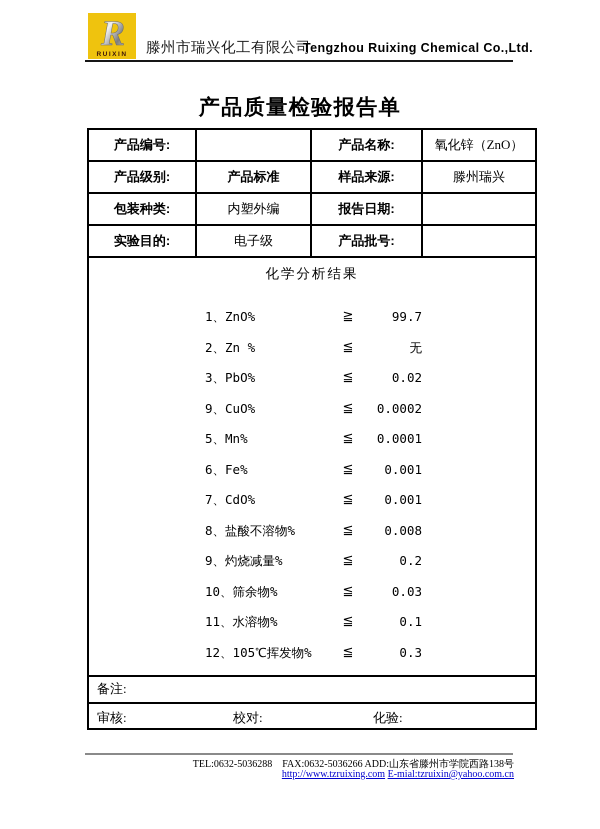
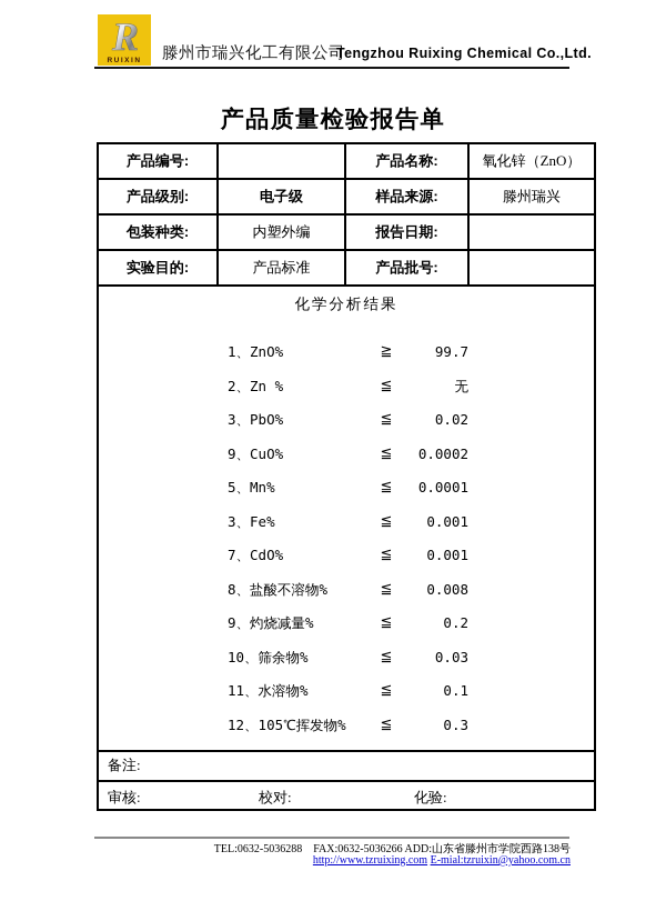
  R
  滕州市瑞兴化工有限公司
  Tengzhou Ruixing Chemical Co.,Ltd.
  产品质量检验报告单
  产品编号:
  产品名称:
  氧化锌（ZnO）
  产品级别:
- 产品标准
+ 电子级
  样品来源:
  滕州瑞兴
  包装种类:
  内塑外编
  报告日期:
  实验目的:
- 电子级
+ 产品标准
  产品批号:
  化学分析结果
  1、ZnO%
  ≧
  99.7
  2、Zn %
  ≦
  无
  3、PbO%
  ≦
  0.02
  9、CuO%
  ≦
  0.0002
  5、Mn%
  ≦
  0.0001
- 6、Fe%
+ 3、Fe%
  ≦
  0.001
  7、CdO%
  ≦
  0.001
  8、盐酸不溶物%
  ≦
  0.008
  9、灼烧减量%
  ≦
  0.2
  10、筛余物%
  ≦
  0.03
  11、水溶物%
  ≦
  0.1
  12、105℃挥发物%
  ≦
  0.3
  备注:
  审核:
  校对:
  化验:
  TEL:0632-5036288 FAX:0632-5036266 ADD:山东省滕州市学院西路138号
  http://www.tzruixing.com E-mial:tzruixin@yahoo.com.cn
